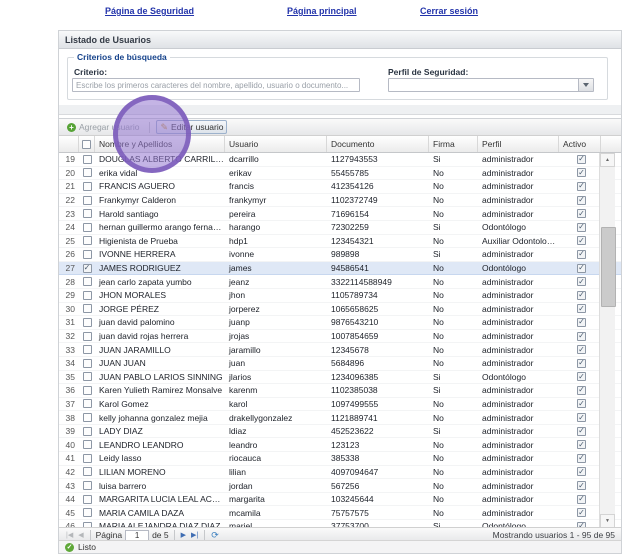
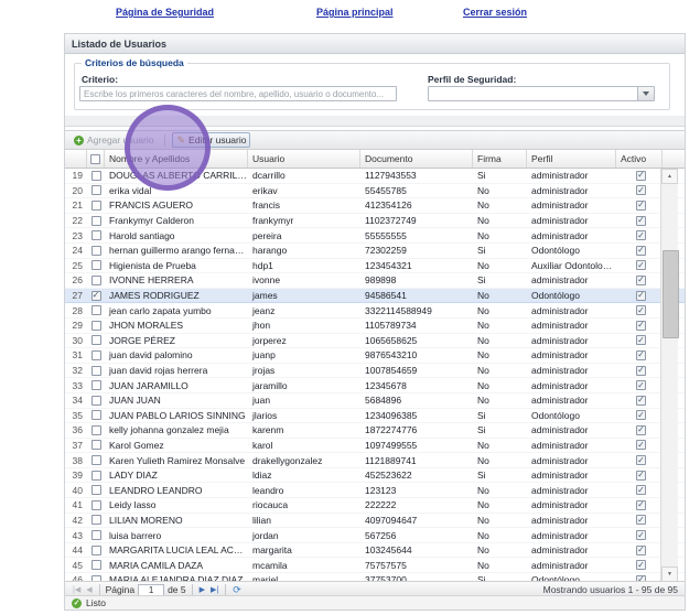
  Página de Seguridad
  Página principal
  Cerrar sesión
  Listado de Usuarios
  Criterios de búsqueda
  Criterio:
  Escribe los primeros caracteres del nombre, apellido, usuario o documento...
  Perfil de Seguridad:
  +
  Agregar usuario
  ✎
  Editar usuario
  Nombre y Apellidos
  Usuario
  Documento
  Firma
  Perfil
  Activo
  19
  DOUGLAS ALBERTO CARRILLO
  dcarrillo
  1127943553
  Si
  administrador
  ✓
  20
  erika vidal
  erikav
  55455785
  No
  administrador
  ✓
  21
  FRANCIS AGUERO
  francis
  412354126
  No
  administrador
  ✓
  22
  Frankymyr Calderon
  frankymyr
  1102372749
  No
  administrador
  ✓
  23
  Harold santiago
  pereira
- 71696154
+ 55555555
  No
  administrador
  ✓
  24
  hernan guillermo arango fernande
  harango
  72302259
  Si
  Odontólogo
  ✓
  25
  Higienista de Prueba
  hdp1
  123454321
  No
  Auxiliar Odontologic
  ✓
  26
  IVONNE HERRERA
  ivonne
  989898
  Si
  administrador
  ✓
  27
  ✓
  JAMES RODRIGUEZ
  james
  94586541
  No
  Odontólogo
  ✓
  28
  jean carlo zapata yumbo
  jeanz
  3322114588949
  No
  administrador
  ✓
  29
  JHON MORALES
  jhon
  1105789734
  No
  administrador
  ✓
  30
  JORGE PÉREZ
  jorperez
  1065658625
  No
  administrador
  ✓
  31
  juan david palomino
  juanp
  9876543210
  No
  administrador
  ✓
  32
  juan david rojas herrera
  jrojas
  1007854659
  No
  administrador
  ✓
  33
  JUAN JARAMILLO
  jaramillo
  12345678
  No
  administrador
  ✓
  34
  JUAN JUAN
  juan
  5684896
  No
  administrador
  ✓
  35
  JUAN PABLO LARIOS SINNING
  jlarios
  1234096385
  Si
  Odontólogo
  ✓
  36
- Karen Yulieth Ramirez Monsalve
+ kelly johanna gonzalez mejia
  karenm
- 1102385038
+ 1872274776
  Si
  administrador
  ✓
  37
  Karol Gomez
  karol
  1097499555
  No
  administrador
  ✓
  38
- kelly johanna gonzalez mejia
+ Karen Yulieth Ramirez Monsalve
  drakellygonzalez
  1121889741
  No
  administrador
  ✓
  39
  LADY DIAZ
  ldiaz
  452523622
  Si
  administrador
  ✓
  40
  LEANDRO LEANDRO
  leandro
  123123
  No
  administrador
  ✓
  41
  Leidy lasso
  riocauca
- 385338
+ 222222
  No
  administrador
  ✓
  42
  LILIAN MORENO
  lilian
  4097094647
  No
  administrador
  ✓
  43
  luisa barrero
  jordan
  567256
  No
  administrador
  ✓
  44
  MARGARITA LUCIA LEAL ACOS
  margarita
  103245644
  No
  administrador
  ✓
  45
  MARIA CAMILA DAZA
  mcamila
  75757575
  No
  administrador
  ✓
  ✓
  Página
  1
  de 5
  ⟳
  Mostrando usuarios 1 - 95 de 95
  Listo
